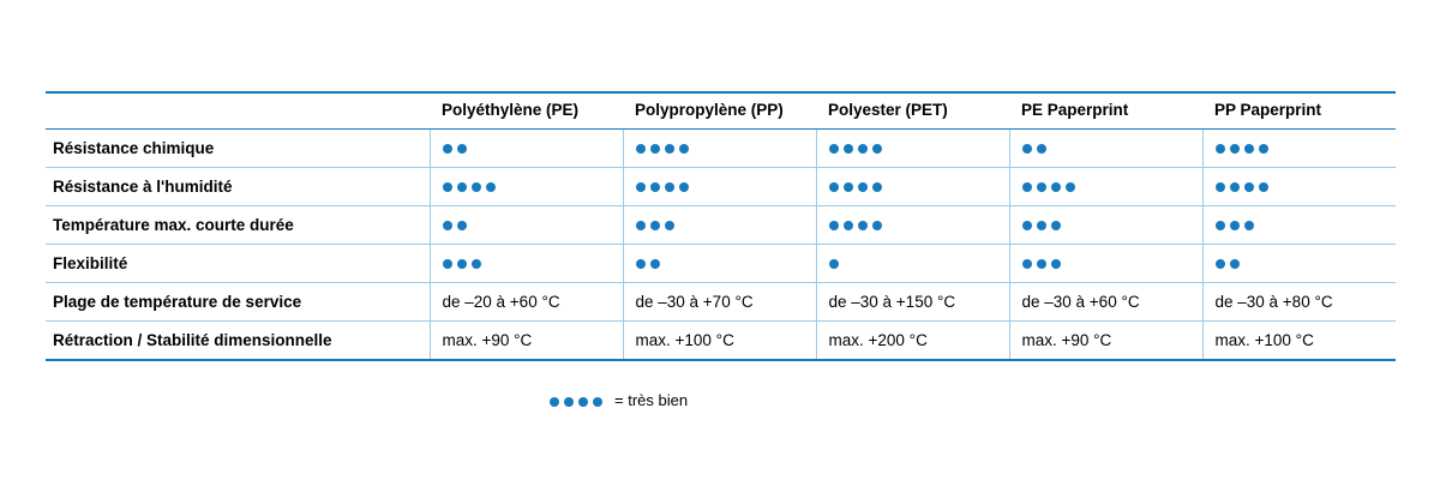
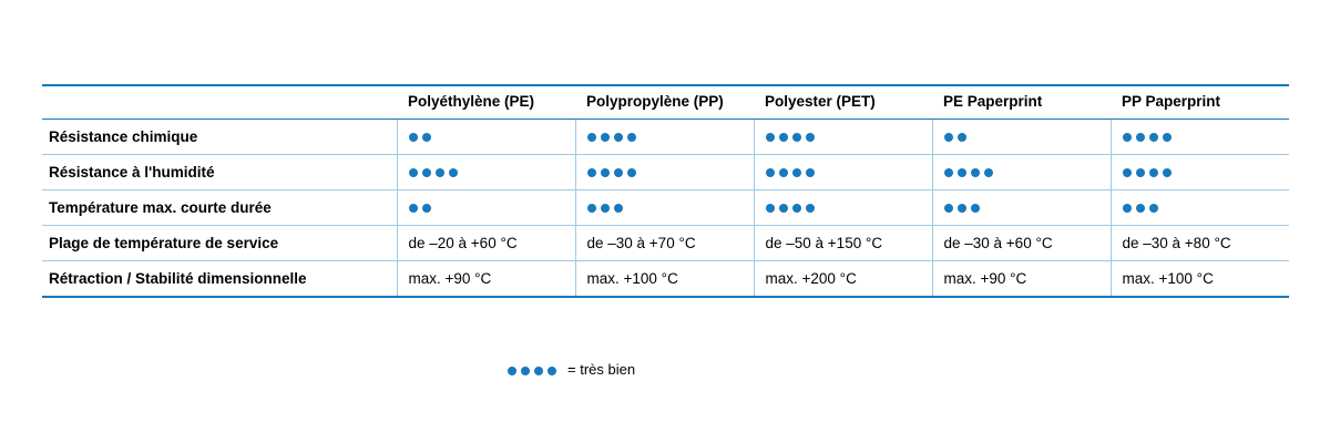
  	Polyéthylène (PE)	Polypropylène (PP)	Polyester (PET)	PE Paperprint	PP Paperprint
  Résistance chimique
  Résistance à l'humidité
  Température max. courte durée
- Flexibilité
- Plage de température de service	de –20 à +60 °C	de –30 à +70 °C	de –30 à +150 °C	de –30 à +60 °C	de –30 à +80 °C
+ Plage de température de service	de –20 à +60 °C	de –30 à +70 °C	de –50 à +150 °C	de –30 à +60 °C	de –30 à +80 °C
  Rétraction / Stabilité dimensionnelle	max. +90 °C	max. +100 °C	max. +200 °C	max. +90 °C	max. +100 °C
  = très bien
